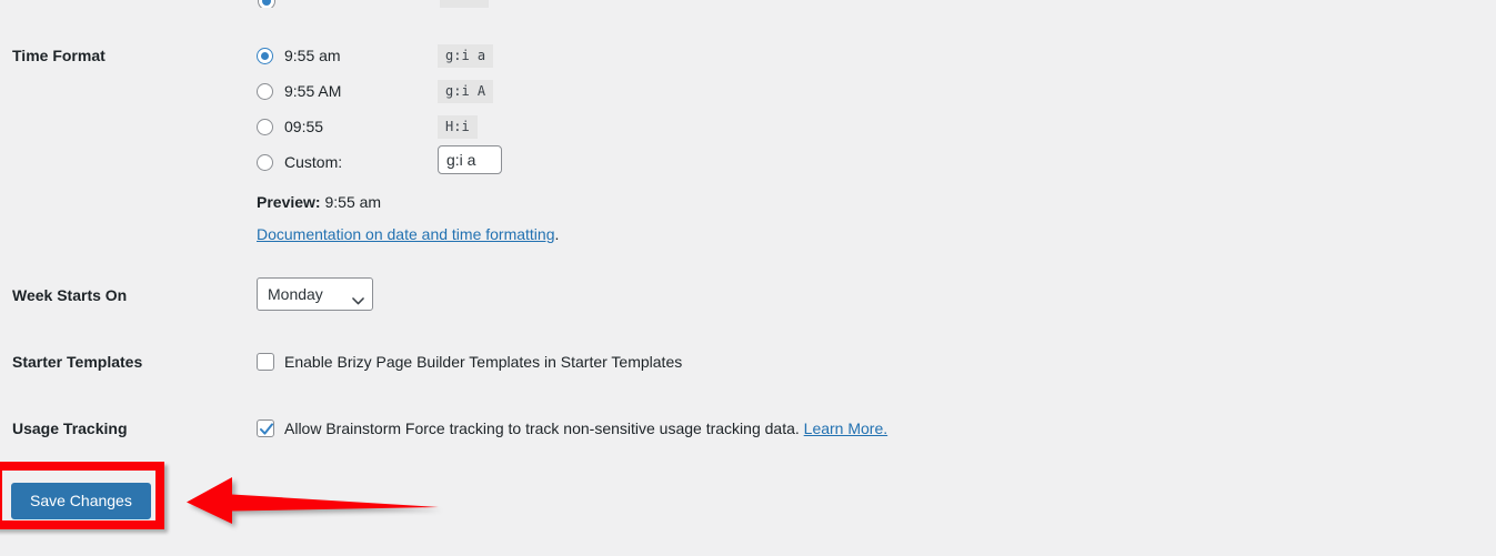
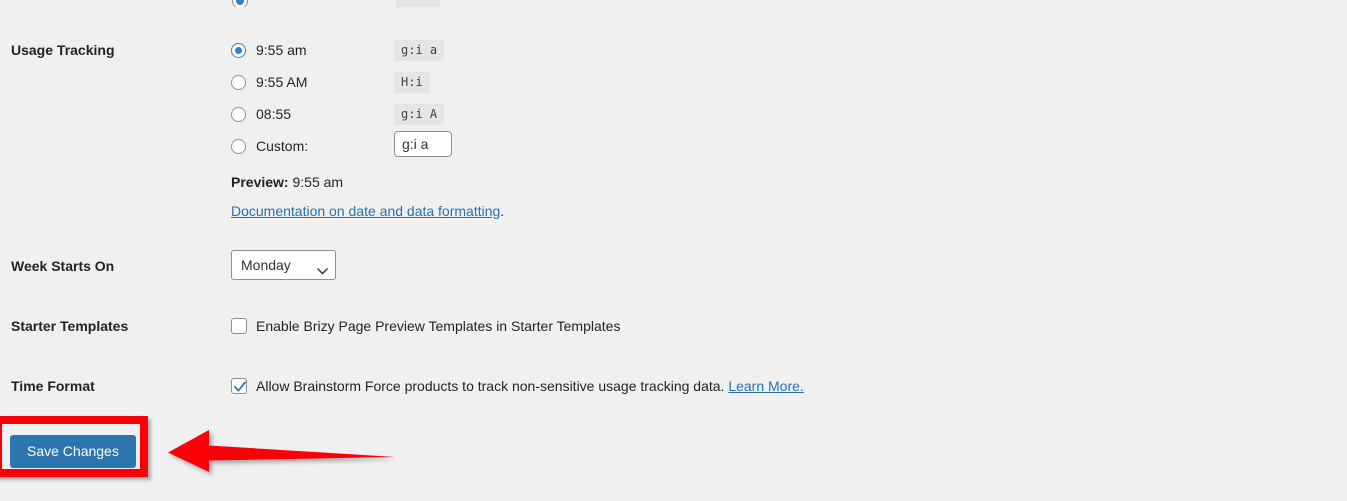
- Time Format
+ Usage Tracking
  9:55 am
  g:i a
  9:55 AM
- g:i A
+ H:i
- 09:55
+ 08:55
- H:i
+ g:i A
  Custom:
  g:i a
  Preview: 9:55 am
- Documentation on date and time formatting.
+ Documentation on date and data formatting.
  Week Starts On
  Monday
  Starter Templates
- Enable Brizy Page Builder Templates in Starter Templates
+ Enable Brizy Page Preview Templates in Starter Templates
- Usage Tracking
+ Time Format
- Allow Brainstorm Force tracking to track non-sensitive usage tracking data. Learn More.
+ Allow Brainstorm Force products to track non-sensitive usage tracking data. Learn More.
  Save Changes
